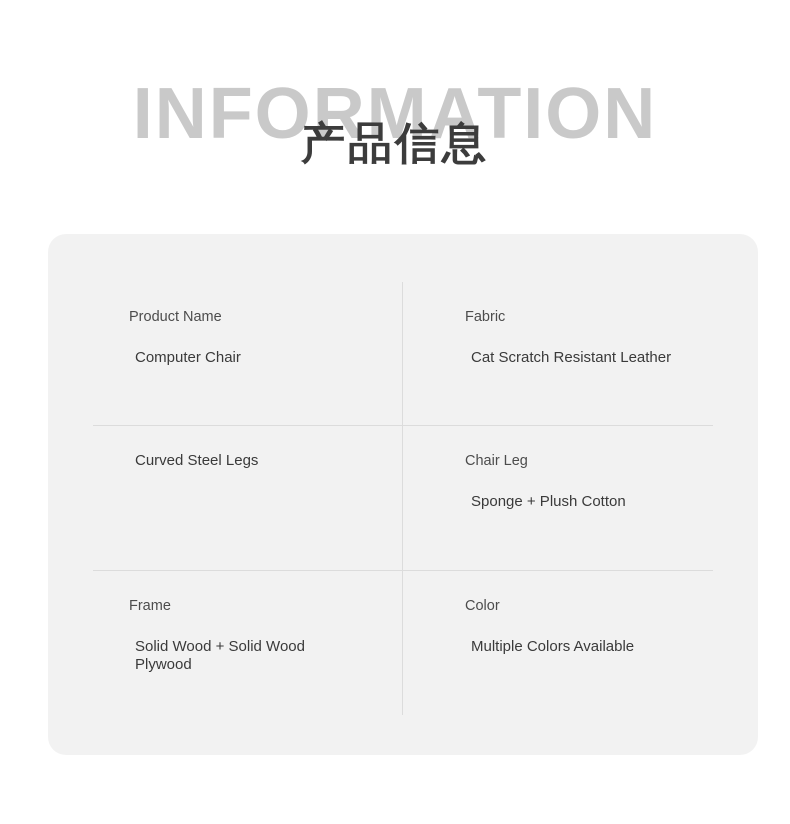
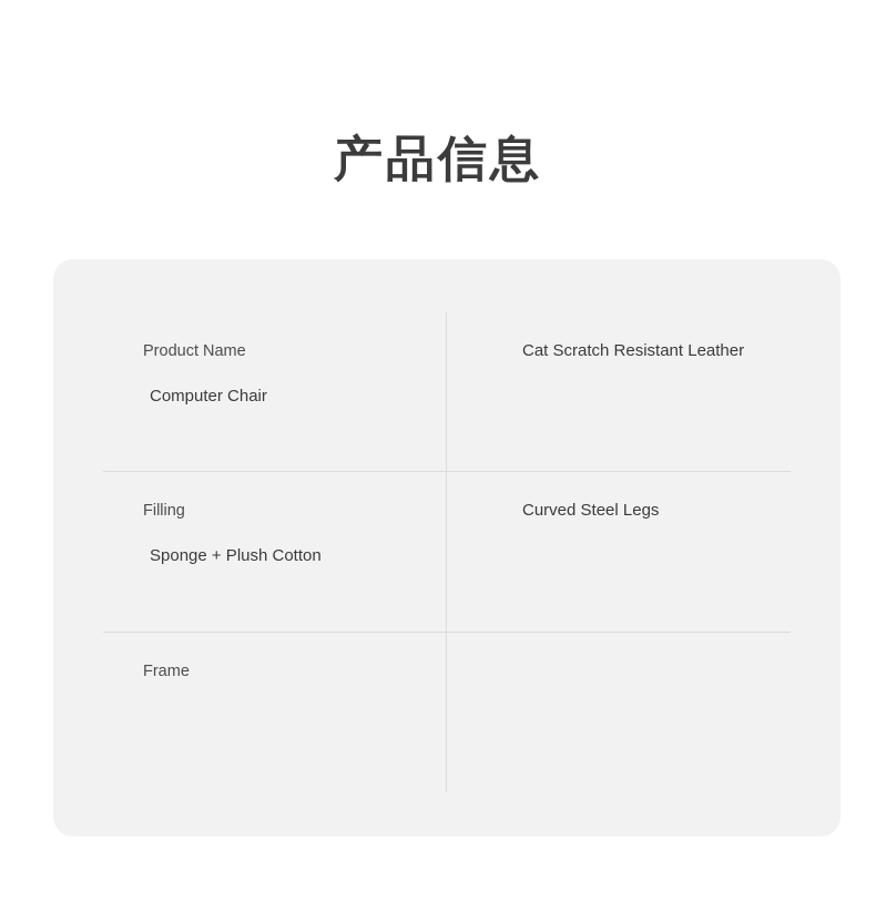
- INFORMATION
  产品信息
  Product Name
  Computer Chair
- Fabric
  Cat Scratch Resistant Leather
+ Filling
- Curved Steel Legs
+ Sponge + Plush Cotton
- Chair Leg
- Sponge + Plush Cotton
+ Curved Steel Legs
  Frame
- Solid Wood + Solid Wood Plywood
- Color
- Multiple Colors Available
